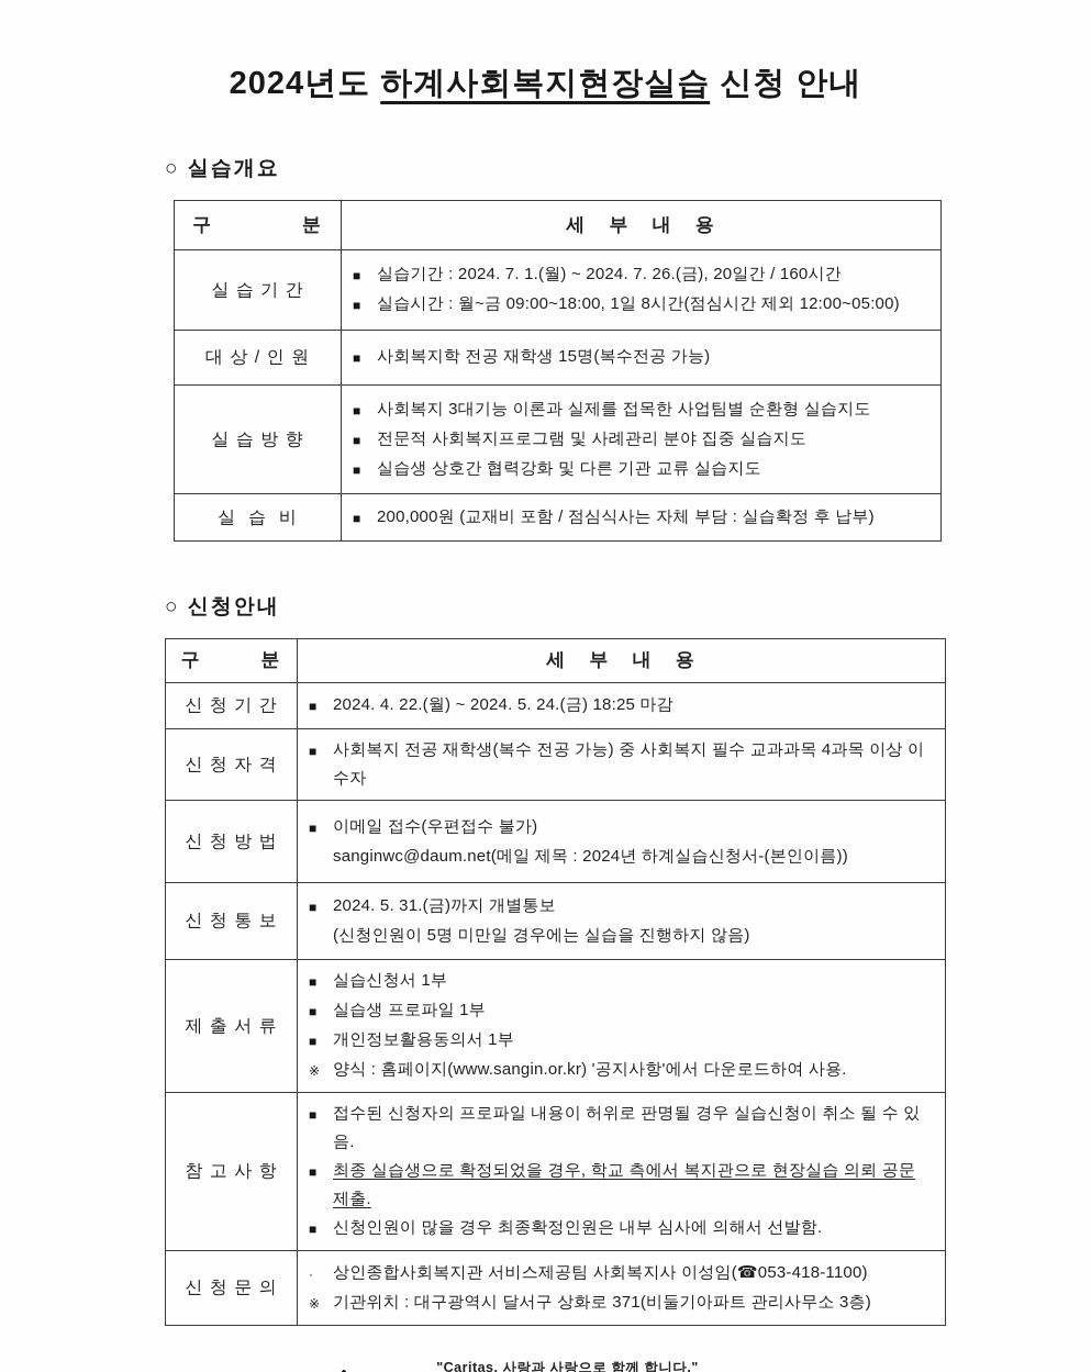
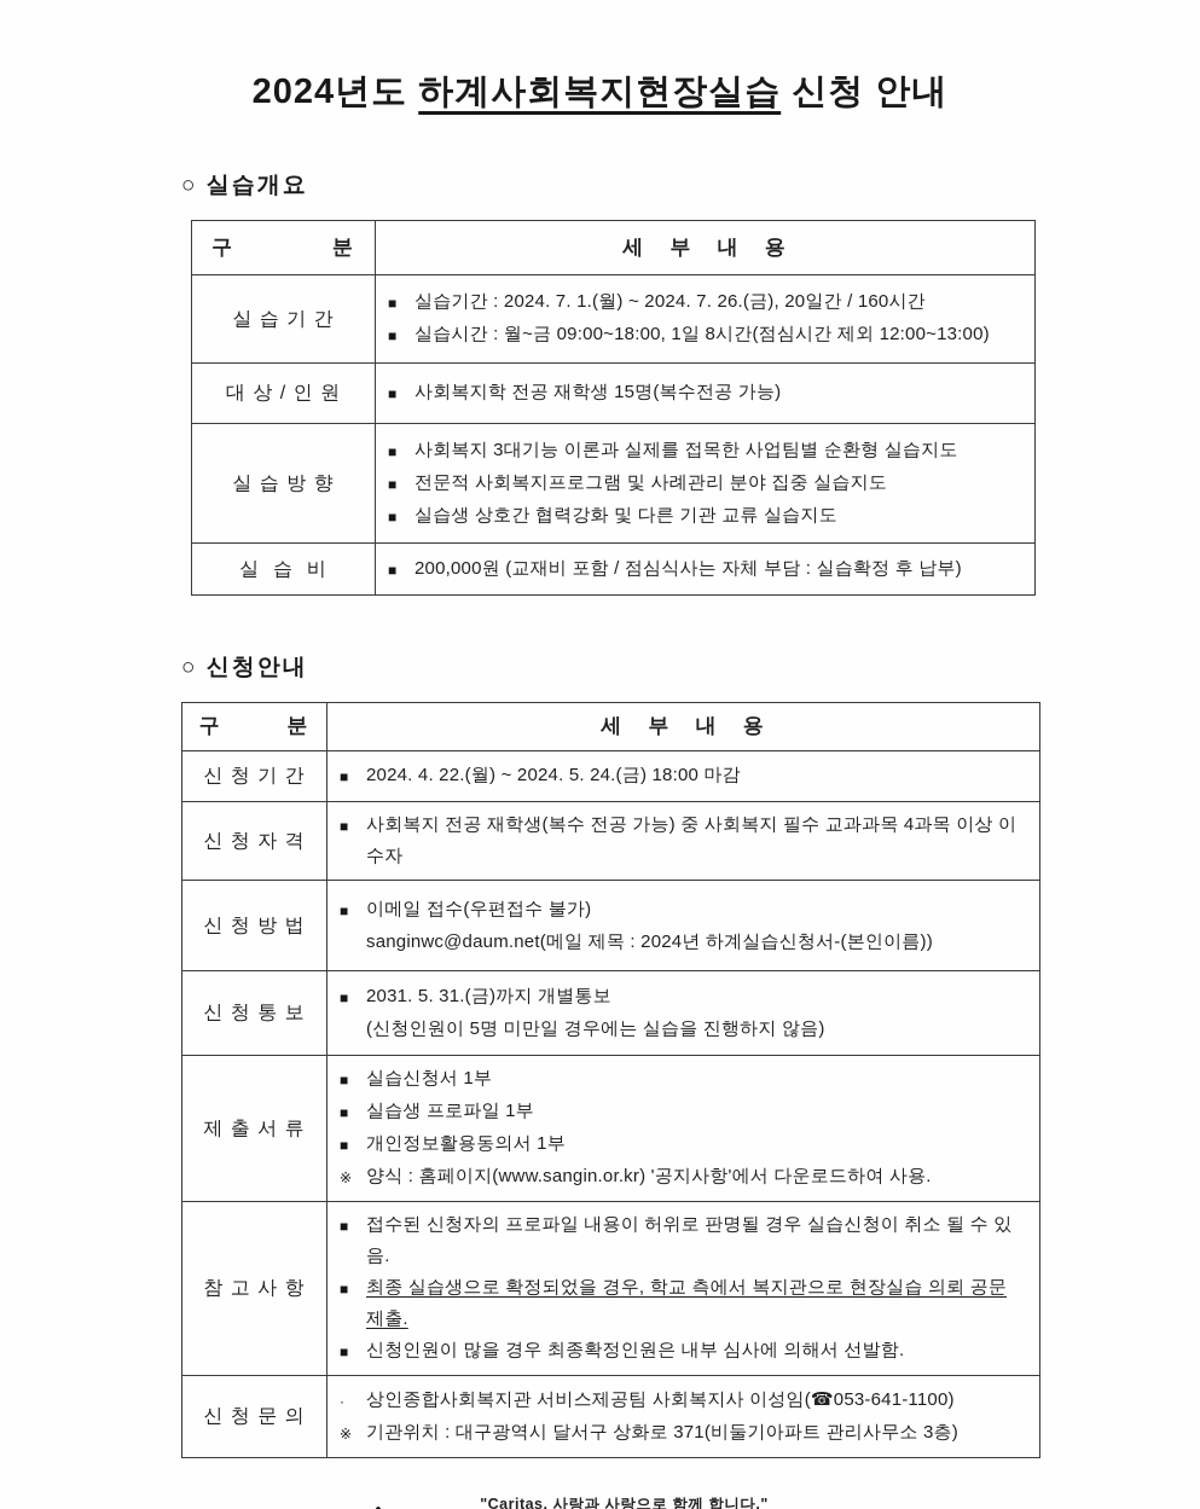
  2024년도 하계사회복지현장실습 신청 안내
  ○ 실습개요
  구 분	세 부 내 용
- 실 습 기 간	■ 실습기간 : 2024. 7. 1.(월) ~ 2024. 7. 26.(금), 20일간 / 160시간 ■ 실습시간 : 월~금 09:00~18:00, 1일 8시간(점심시간 제외 12:00~05:00)
+ 실 습 기 간	■ 실습기간 : 2024. 7. 1.(월) ~ 2024. 7. 26.(금), 20일간 / 160시간 ■ 실습시간 : 월~금 09:00~18:00, 1일 8시간(점심시간 제외 12:00~13:00)
  대 상 / 인 원	■ 사회복지학 전공 재학생 15명(복수전공 가능)
  실 습 방 향	■ 사회복지 3대기능 이론과 실제를 접목한 사업팀별 순환형 실습지도 ■ 전문적 사회복지프로그램 및 사례관리 분야 집중 실습지도 ■ 실습생 상호간 협력강화 및 다른 기관 교류 실습지도
  실 습 비	■ 200,000원 (교재비 포함 / 점심식사는 자체 부담 : 실습확정 후 납부)
  ○ 신청안내
  구 분	세 부 내 용
- 신 청 기 간	■ 2024. 4. 22.(월) ~ 2024. 5. 24.(금) 18:25 마감
+ 신 청 기 간	■ 2024. 4. 22.(월) ~ 2024. 5. 24.(금) 18:00 마감
  신 청 자 격	■ 사회복지 전공 재학생(복수 전공 가능) 중 사회복지 필수 교과과목 4과목 이상 이수자
  신 청 방 법	■ 이메일 접수(우편접수 불가) sanginwc@daum.net(메일 제목 : 2024년 하계실습신청서-(본인이름))
- 신 청 통 보	■ 2024. 5. 31.(금)까지 개별통보 (신청인원이 5명 미만일 경우에는 실습을 진행하지 않음)
+ 신 청 통 보	■ 2031. 5. 31.(금)까지 개별통보 (신청인원이 5명 미만일 경우에는 실습을 진행하지 않음)
  제 출 서 류	■ 실습신청서 1부 ■ 실습생 프로파일 1부 ■ 개인정보활용동의서 1부 ※ 양식 : 홈페이지(www.sangin.or.kr) '공지사항'에서 다운로드하여 사용.
  참 고 사 항	■ 접수된 신청자의 프로파일 내용이 허위로 판명될 경우 실습신청이 취소 될 수 있음. ■ 최종 실습생으로 확정되었을 경우, 학교 측에서 복지관으로 현장실습 의뢰 공문 제출. ■ 신청인원이 많을 경우 최종확정인원은 내부 심사에 의해서 선발함.
- 신 청 문 의	· 상인종합사회복지관 서비스제공팀 사회복지사 이성임(☎053-418-1100) ※ 기관위치 : 대구광역시 달서구 상화로 371(비둘기아파트 관리사무소 3층)
+ 신 청 문 의	· 상인종합사회복지관 서비스제공팀 사회복지사 이성임(☎053-641-1100) ※ 기관위치 : 대구광역시 달서구 상화로 371(비둘기아파트 관리사무소 3층)
  "Caritas, 사랑과 사랑으로 함께 합니다."
